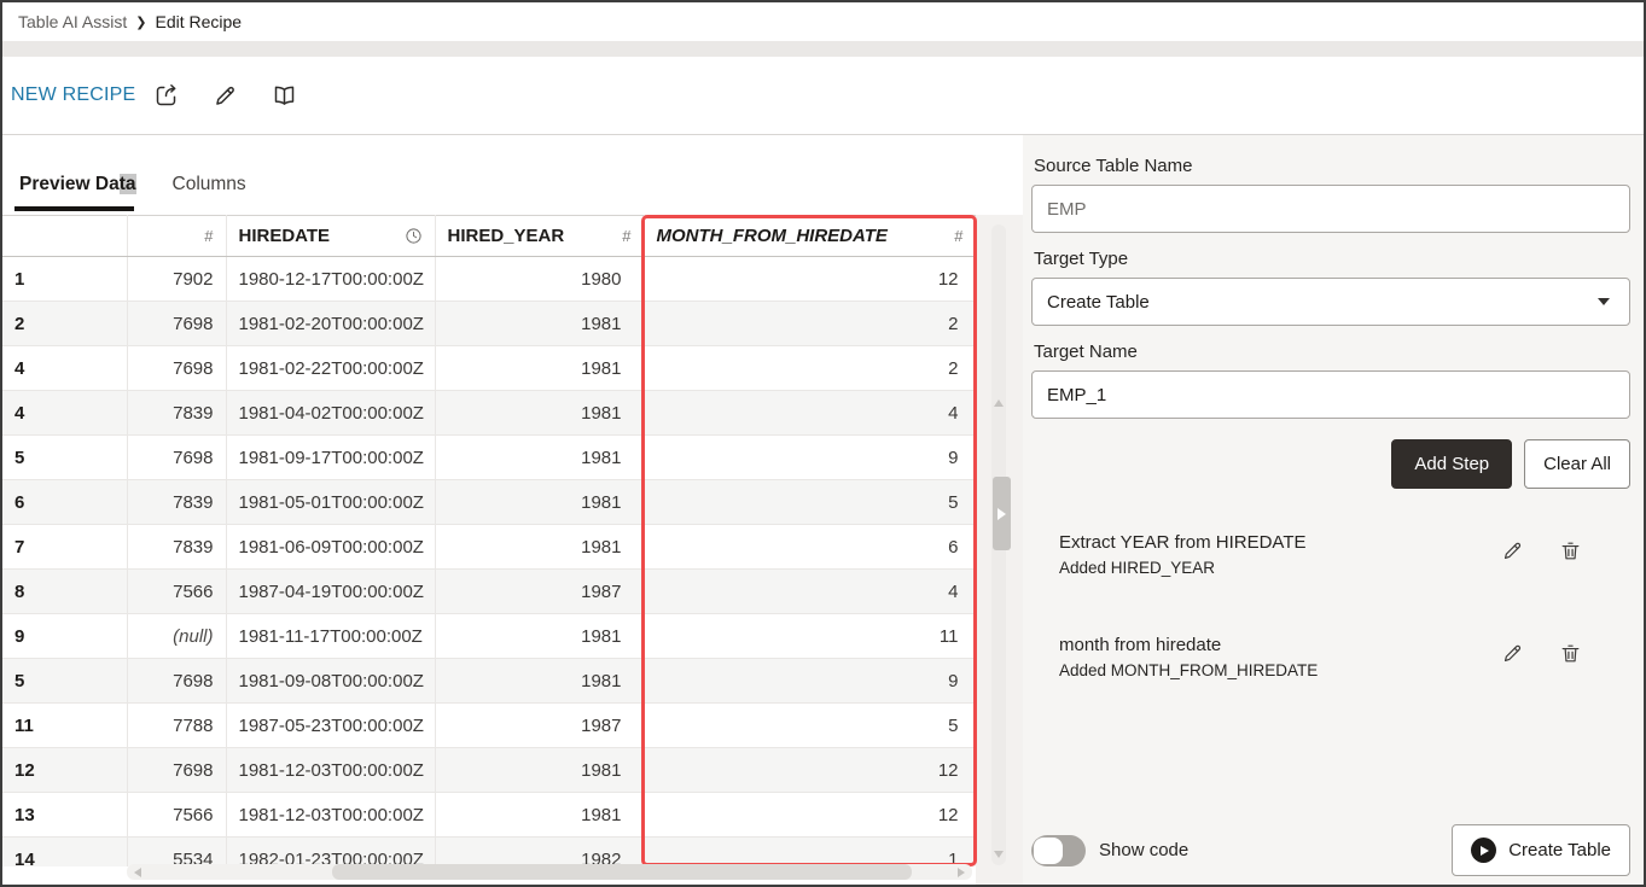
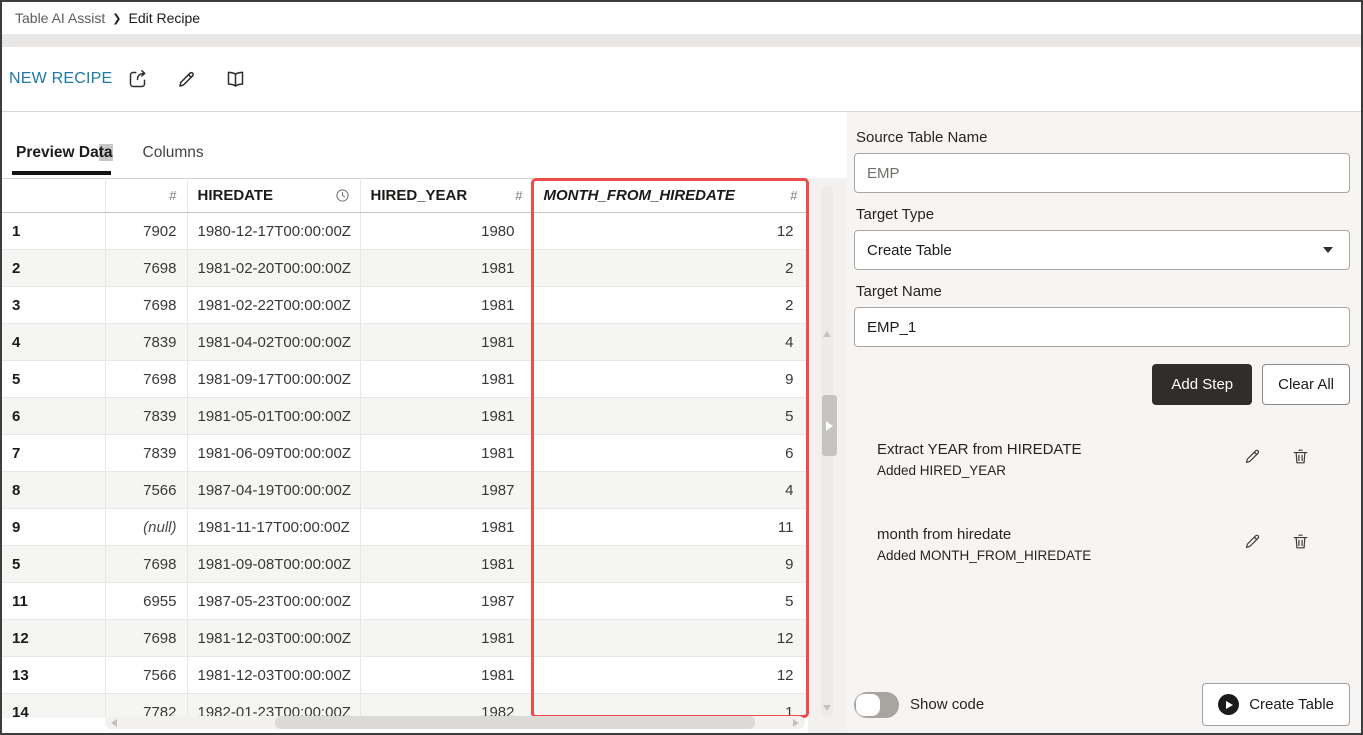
  Table AI Assist
  ❯
  Edit Recipe
  NEW RECIPE
  Preview Data
  Columns
  	#	HIREDATE	HIRED_YEAR #	MONTH_FROM_HIREDATE #
  1	7902	1980-12-17T00:00:00Z	1980	12
  2	7698	1981-02-20T00:00:00Z	1981	2
- 4	7698	1981-02-22T00:00:00Z	1981	2
+ 3	7698	1981-02-22T00:00:00Z	1981	2
  4	7839	1981-04-02T00:00:00Z	1981	4
  5	7698	1981-09-17T00:00:00Z	1981	9
  6	7839	1981-05-01T00:00:00Z	1981	5
  7	7839	1981-06-09T00:00:00Z	1981	6
  8	7566	1987-04-19T00:00:00Z	1987	4
  9	(null)	1981-11-17T00:00:00Z	1981	11
  5	7698	1981-09-08T00:00:00Z	1981	9
- 11	7788	1987-05-23T00:00:00Z	1987	5
+ 11	6955	1987-05-23T00:00:00Z	1987	5
  12	7698	1981-12-03T00:00:00Z	1981	12
  13	7566	1981-12-03T00:00:00Z	1981	12
- 14	5534	1982-01-23T00:00:00Z	1982	1
+ 14	7782	1982-01-23T00:00:00Z	1982	1
  Source Table Name
  EMP
  Target Type
  Create Table
  Target Name
  EMP_1
  Add Step
  Clear All
  Extract YEAR from HIREDATE
  Added HIRED_YEAR
  month from hiredate
  Added MONTH_FROM_HIREDATE
  Show code
  Create Table
